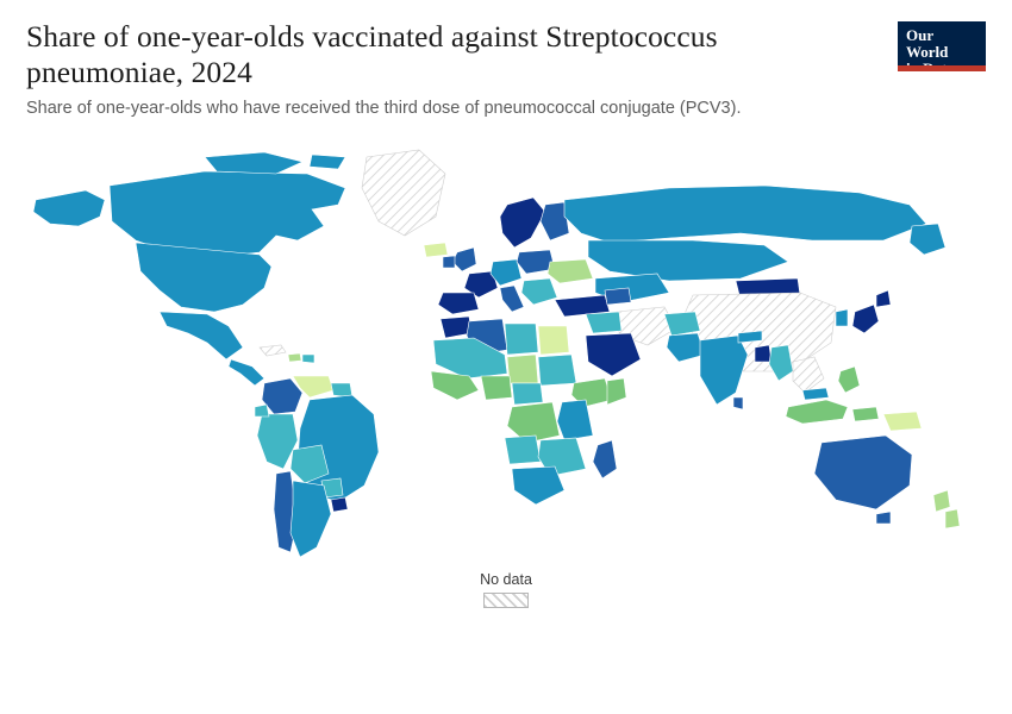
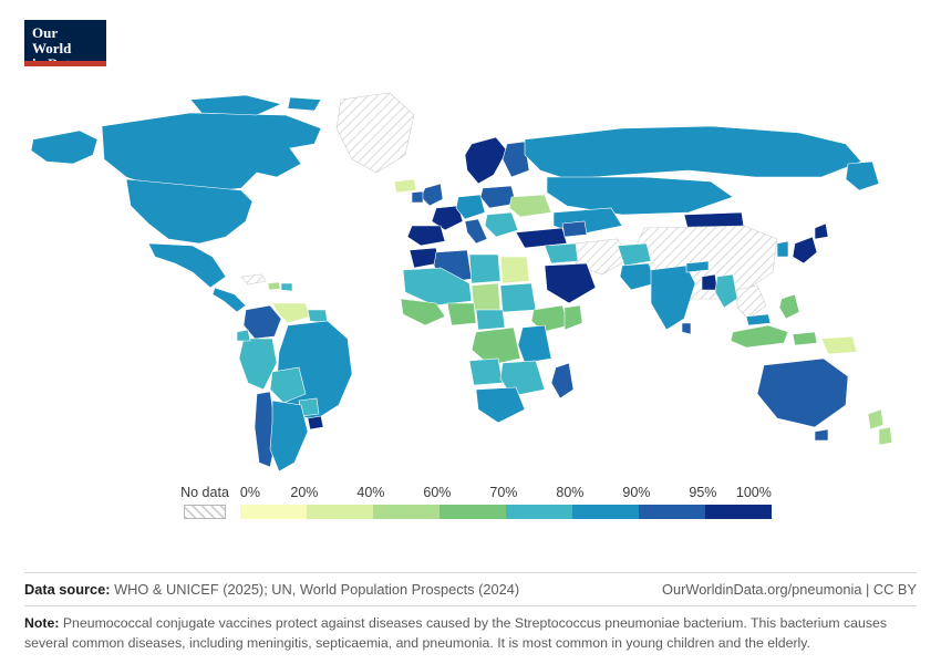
- Share of one-year-olds vaccinated against Streptococcus pneumoniae, 2024
- Share of one-year-olds who have received the third dose of pneumococcal conjugate (PCV3).
  Our World
  No data
+ 0%
+ 20%
+ 40%
+ 60%
+ 70%
+ 80%
+ 90%
+ 95%
+ 100%
+ Data source: WHO & UNICEF (2025); UN, World Population Prospects (2024)
+ OurWorldinData.org/pneumonia | CC BY
+ Note: Pneumococcal conjugate vaccines protect against diseases caused by the Streptococcus pneumoniae bacterium. This bacterium causes several common diseases, including meningitis, septicaemia, and pneumonia. It is most common in young children and the elderly.
